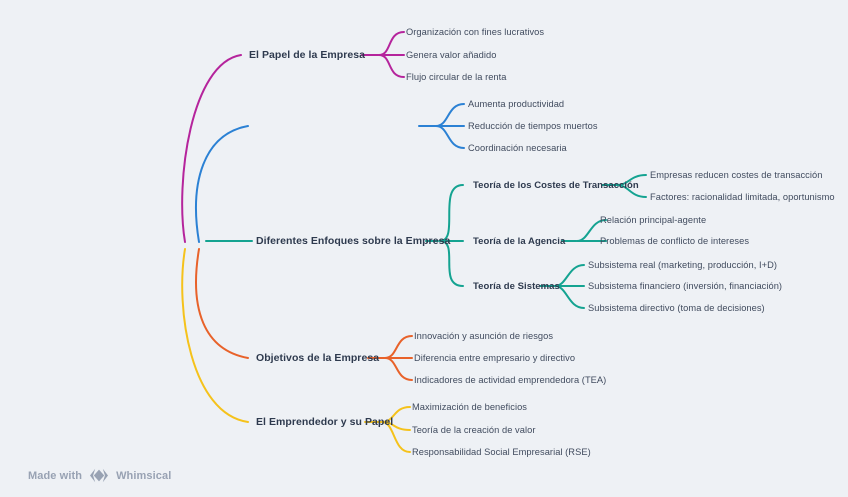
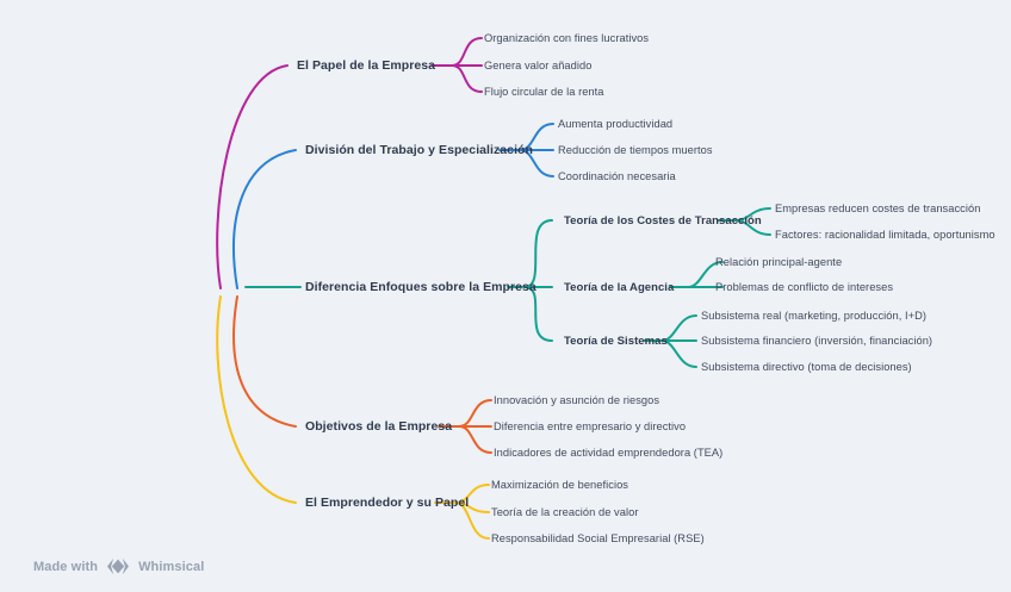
  Made with
  Whimsical
  El Papel de la Empresa
  Organización con fines lucrativos
  Genera valor añadido
  Flujo circular de la renta
+ División del Trabajo y Especialización
  Aumenta productividad
  Reducción de tiempos muertos
  Coordinación necesaria
- Diferentes Enfoques sobre la Empresa
+ Diferencia Enfoques sobre la Empresa
  Teoría de los Costes de Transacción
  Empresas reducen costes de transacción
  Factores: racionalidad limitada, oportunismo
  Teoría de la Agencia
  Relación principal-agente
  Problemas de conflicto de intereses
  Teoría de Sistemas
  Subsistema real (marketing, producción, I+D)
  Subsistema financiero (inversión, financiación)
  Subsistema directivo (toma de decisiones)
  Objetivos de la Empresa
  Innovación y asunción de riesgos
  Diferencia entre empresario y directivo
  Indicadores de actividad emprendedora (TEA)
  El Emprendedor y su Papel
  Maximización de beneficios
  Teoría de la creación de valor
  Responsabilidad Social Empresarial (RSE)
